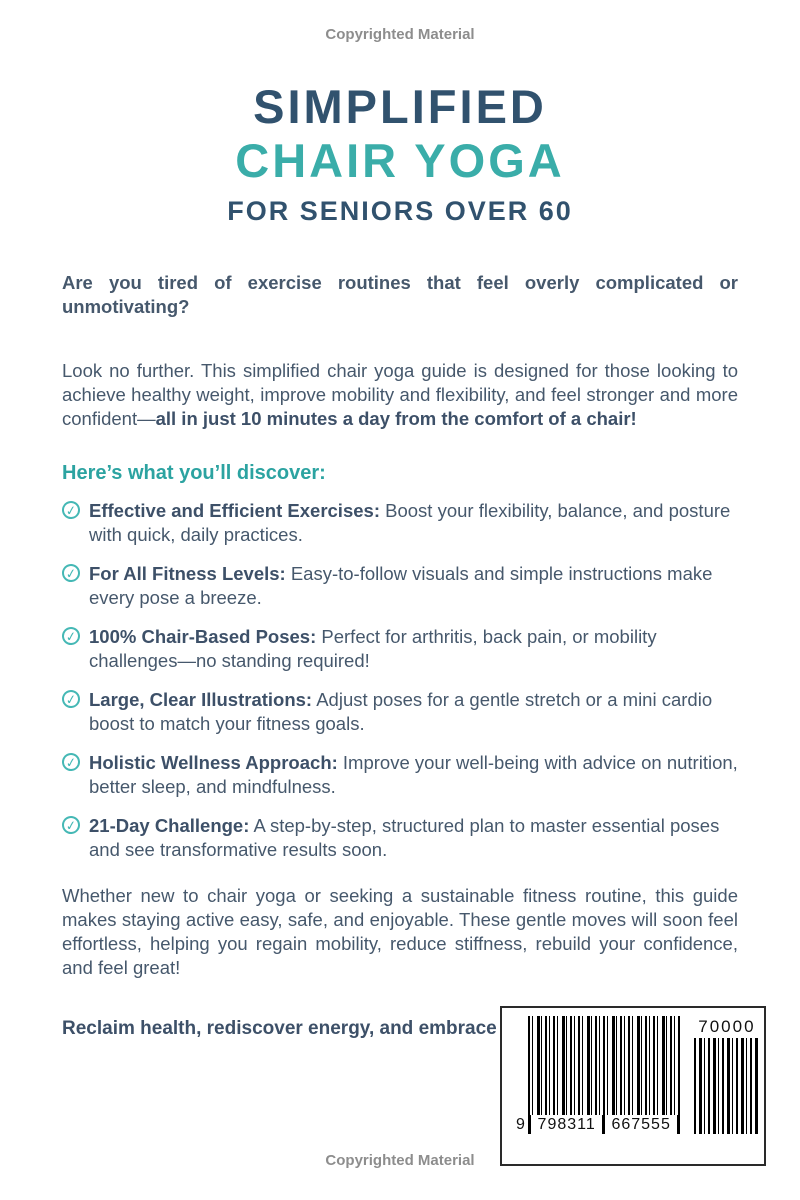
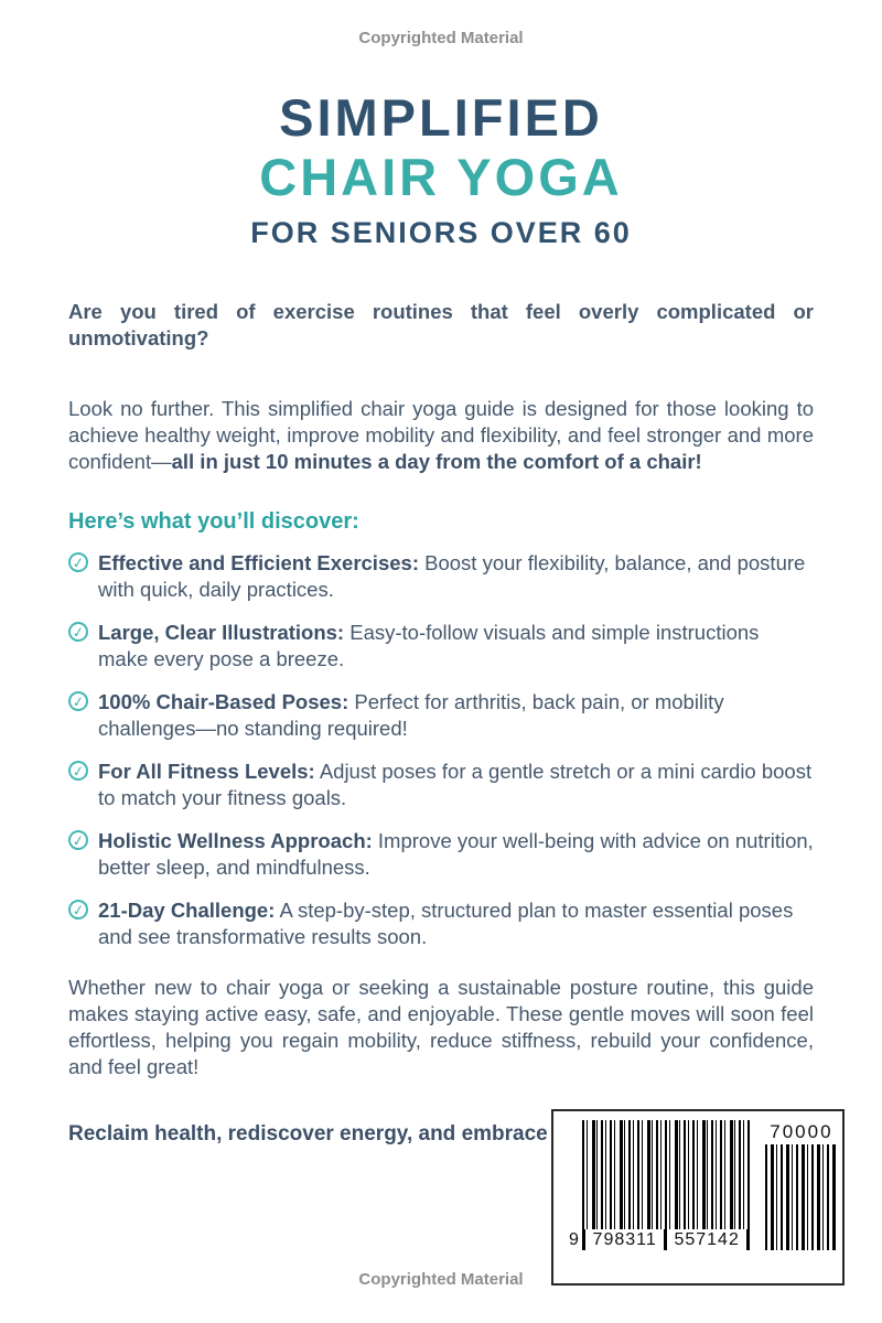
  Copyrighted Material
  SIMPLIFIED
  CHAIR YOGA
  FOR SENIORS OVER 60
  Are you tired of exercise routines that feel overly complicated or unmotivating?
  Look no further. This simplified chair yoga guide is designed for those looking to achieve healthy weight, improve mobility and flexibility, and feel stronger and more confident—all in just 10 minutes a day from the comfort of a chair!
  Here’s what you’ll discover:
  Effective and Efficient Exercises: Boost your flexibility, balance, and posture with quick, daily practices.
- For All Fitness Levels: Easy-to-follow visuals and simple instructions make every pose a breeze.
+ Large, Clear Illustrations: Easy-to-follow visuals and simple instructions make every pose a breeze.
  100% Chair-Based Poses: Perfect for arthritis, back pain, or mobility challenges—no standing required!
- Large, Clear Illustrations: Adjust poses for a gentle stretch or a mini cardio boost to match your fitness goals.
+ For All Fitness Levels: Adjust poses for a gentle stretch or a mini cardio boost to match your fitness goals.
  Holistic Wellness Approach: Improve your well-being with advice on nutrition, better sleep, and mindfulness.
  21-Day Challenge: A step-by-step, structured plan to master essential poses and see transformative results soon.
- Whether new to chair yoga or seeking a sustainable fitness routine, this guide makes staying active easy, safe, and enjoyable. These gentle moves will soon feel effortless, helping you regain mobility, reduce stiffness, rebuild your confidence, and feel great!
+ Whether new to chair yoga or seeking a sustainable posture routine, this guide makes staying active easy, safe, and enjoyable. These gentle moves will soon feel effortless, helping you regain mobility, reduce stiffness, rebuild your confidence, and feel great!
  Reclaim health, rediscover energy, and embrace
  9
  798311
- 667555
+ 557142
  70000
  Copyrighted Material
